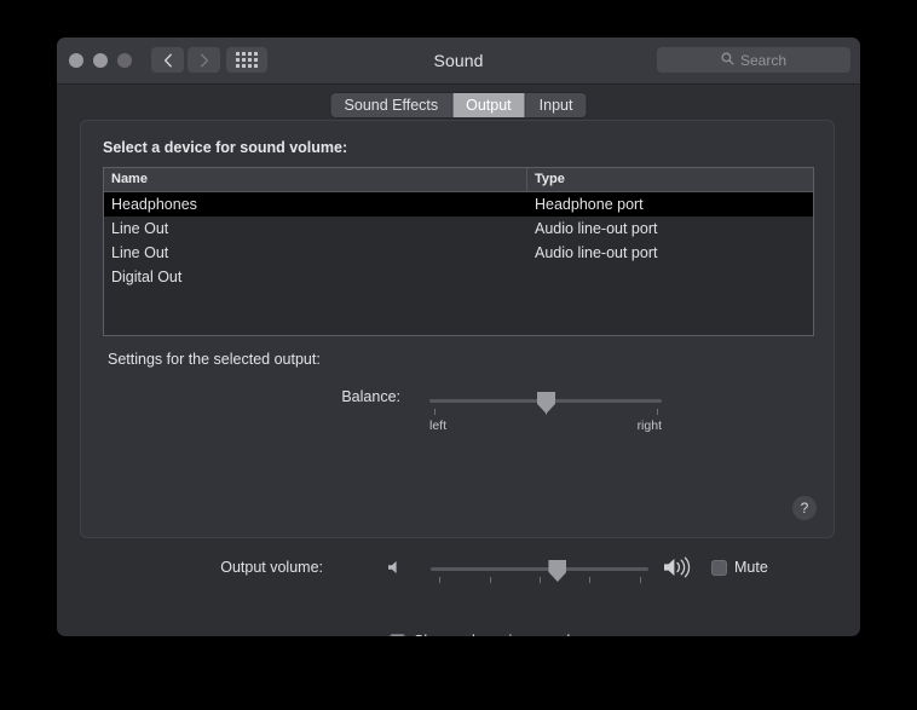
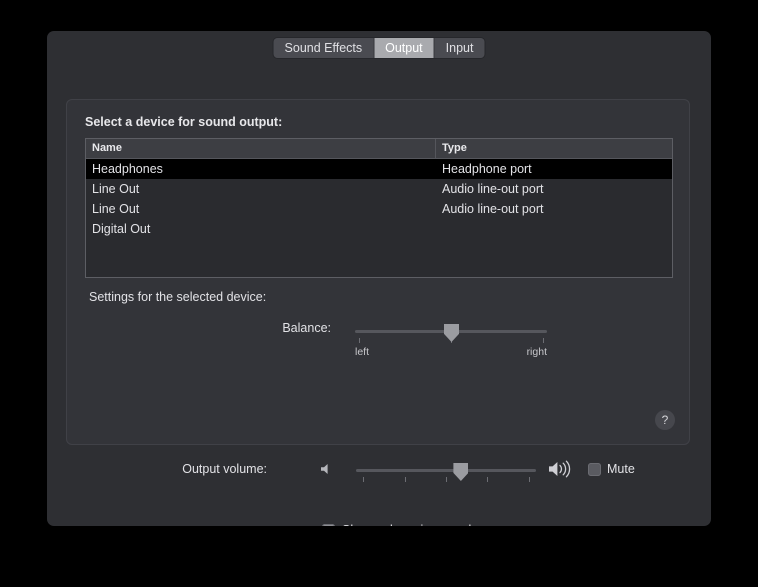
- Sound
- Search
  Sound Effects
  Output
  Input
- Select a device for sound volume:
+ Select a device for sound output:
  Name
  Type
  Headphones
  Headphone port
  Line Out
  Audio line-out port
  Line Out
  Audio line-out port
  Digital Out
- Settings for the selected output:
+ Settings for the selected device:
  Balance:
  left
  right
  ?
  Output volume:
  Mute
